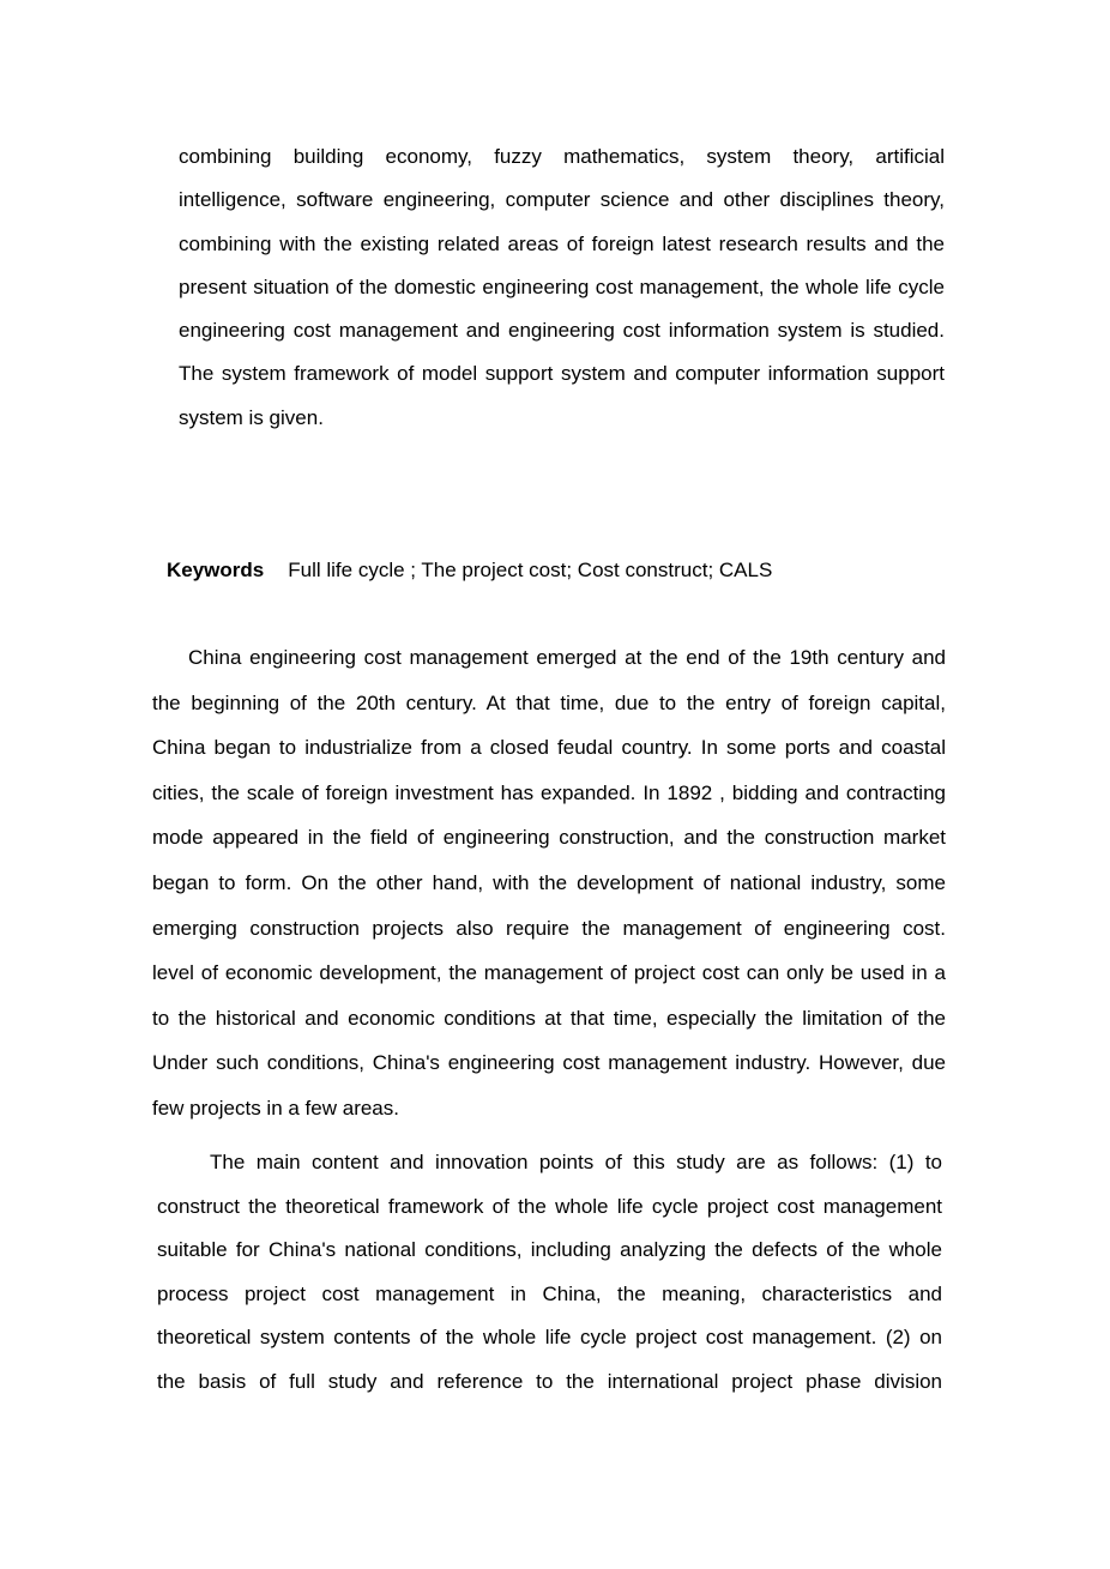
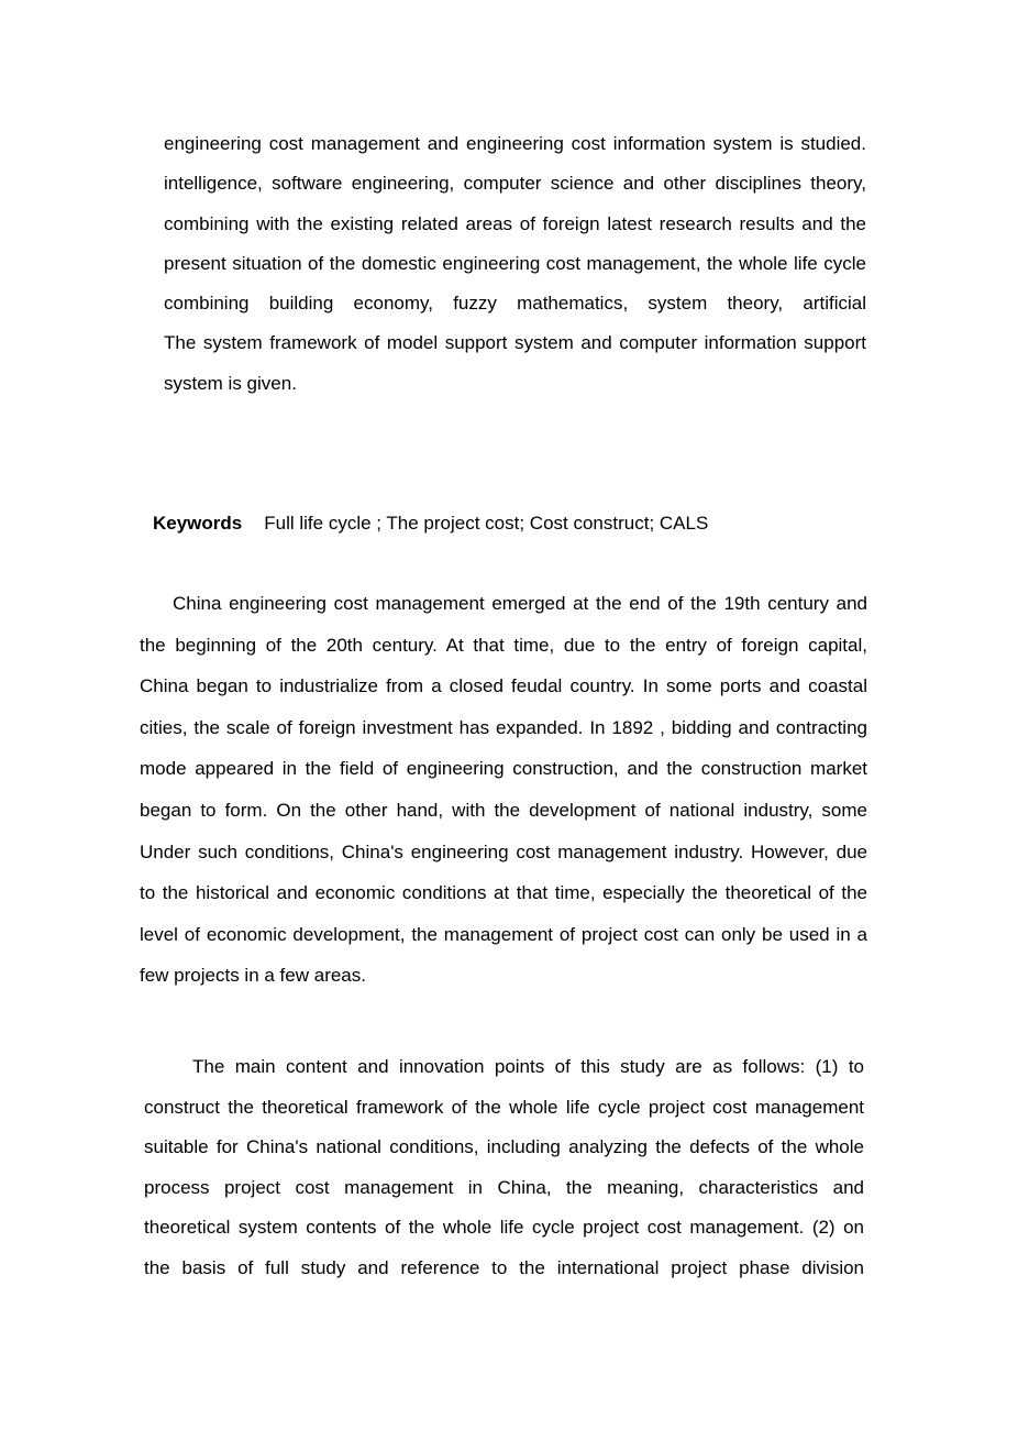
- combining building economy, fuzzy mathematics, system theory, artificial
+ engineering cost management and engineering cost information system is studied.
  intelligence, software engineering, computer science and other disciplines theory,
  combining with the existing related areas of foreign latest research results and the
  present situation of the domestic engineering cost management, the whole life cycle
- engineering cost management and engineering cost information system is studied.
+ combining building economy, fuzzy mathematics, system theory, artificial
  The system framework of model support system and computer information support
  system is given.
  Keywords Full life cycle ; The project cost; Cost construct; CALS
  China engineering cost management emerged at the end of the 19th century and
  the beginning of the 20th century. At that time, due to the entry of foreign capital,
  China began to industrialize from a closed feudal country. In some ports and coastal
  cities, the scale of foreign investment has expanded. In 1892 , bidding and contracting
  mode appeared in the field of engineering construction, and the construction market
  began to form. On the other hand, with the development of national industry, some
- emerging construction projects also require the management of engineering cost.
- level of economic development, the management of project cost can only be used in a
+ Under such conditions, China's engineering cost management industry. However, due
- to the historical and economic conditions at that time, especially the limitation of the
+ to the historical and economic conditions at that time, especially the theoretical of the
- Under such conditions, China's engineering cost management industry. However, due
+ level of economic development, the management of project cost can only be used in a
  few projects in a few areas.
  The main content and innovation points of this study are as follows: (1) to
  construct the theoretical framework of the whole life cycle project cost management
  suitable for China's national conditions, including analyzing the defects of the whole
  process project cost management in China, the meaning, characteristics and
  theoretical system contents of the whole life cycle project cost management. (2) on
  the basis of full study and reference to the international project phase division
